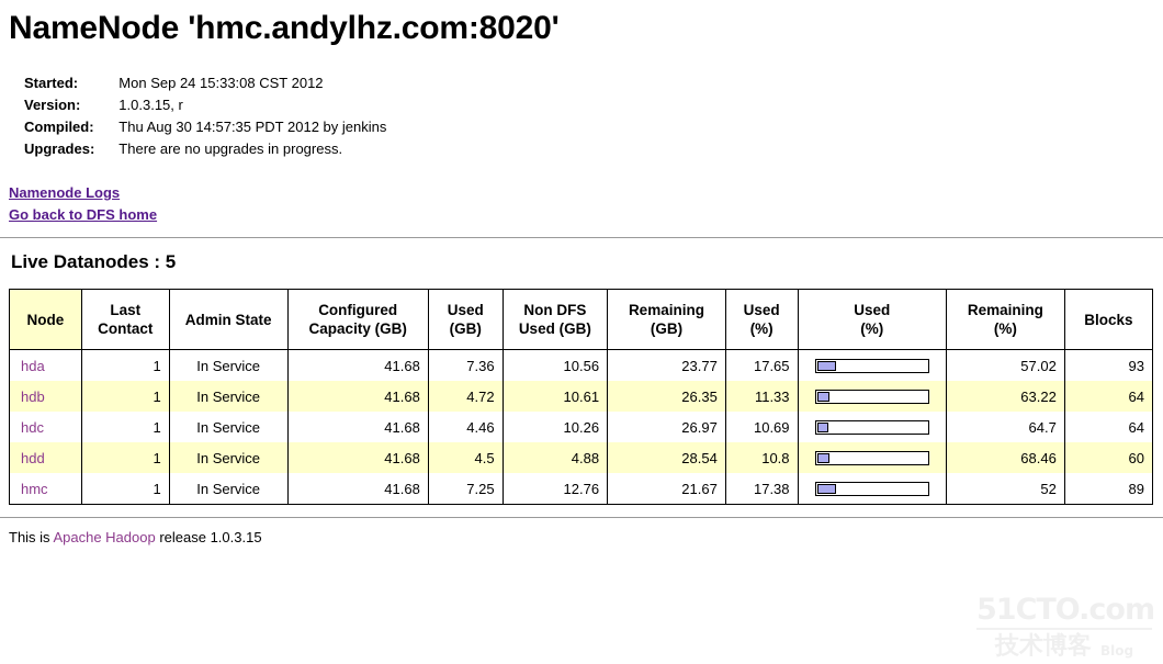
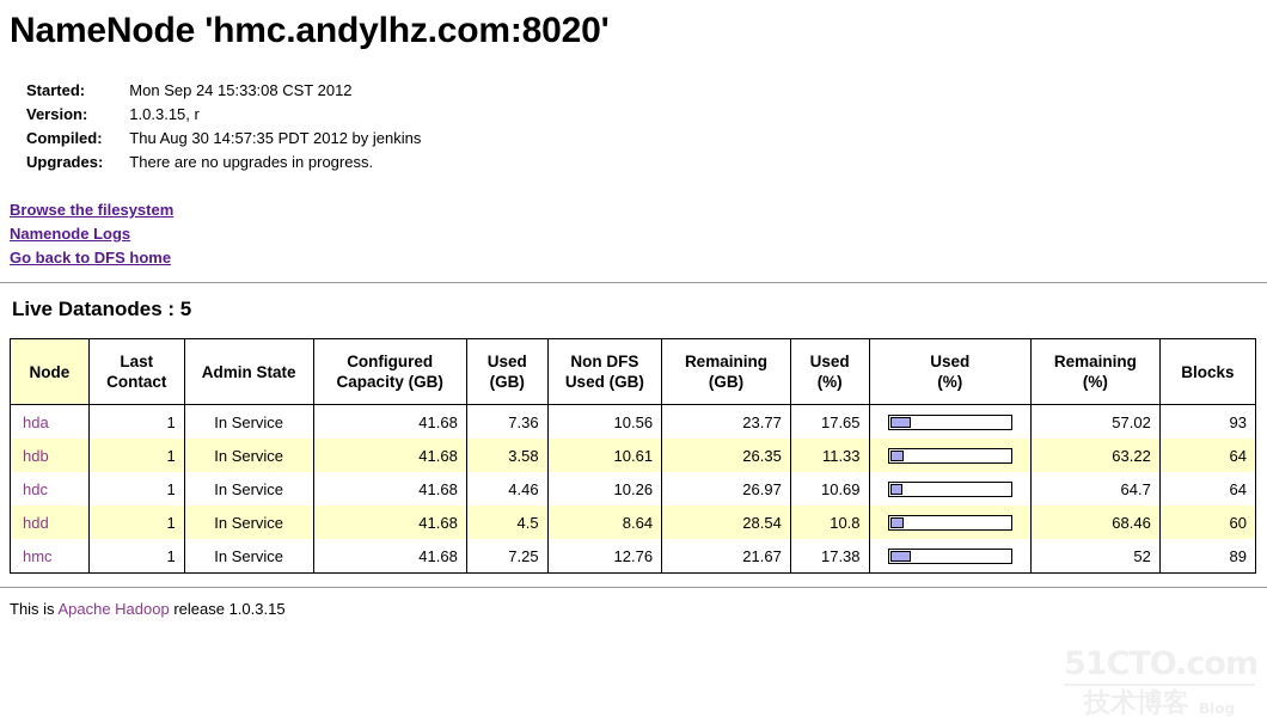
  NameNode 'hmc.andylhz.com:8020'
  Started:	Mon Sep 24 15:33:08 CST 2012
  Version:	1.0.3.15, r
  Compiled:	Thu Aug 30 14:57:35 PDT 2012 by jenkins
  Upgrades:	There are no upgrades in progress.
+ Browse the filesystem
  Namenode Logs
  Go back to DFS home
  Live Datanodes : 5
  Node	Last Contact	Admin State	Configured Capacity (GB)	Used (GB)	Non DFS Used (GB)	Remaining (GB)	Used (%)	Used (%)	Remaining (%)	Blocks
  hda	1	In Service	41.68	7.36	10.56	23.77	17.65		57.02	93
- hdb	1	In Service	41.68	4.72	10.61	26.35	11.33		63.22	64
+ hdb	1	In Service	41.68	3.58	10.61	26.35	11.33		63.22	64
  hdc	1	In Service	41.68	4.46	10.26	26.97	10.69		64.7	64
- hdd	1	In Service	41.68	4.5	4.88	28.54	10.8		68.46	60
+ hdd	1	In Service	41.68	4.5	8.64	28.54	10.8		68.46	60
  hmc	1	In Service	41.68	7.25	12.76	21.67	17.38		52	89
  This is Apache Hadoop release 1.0.3.15
